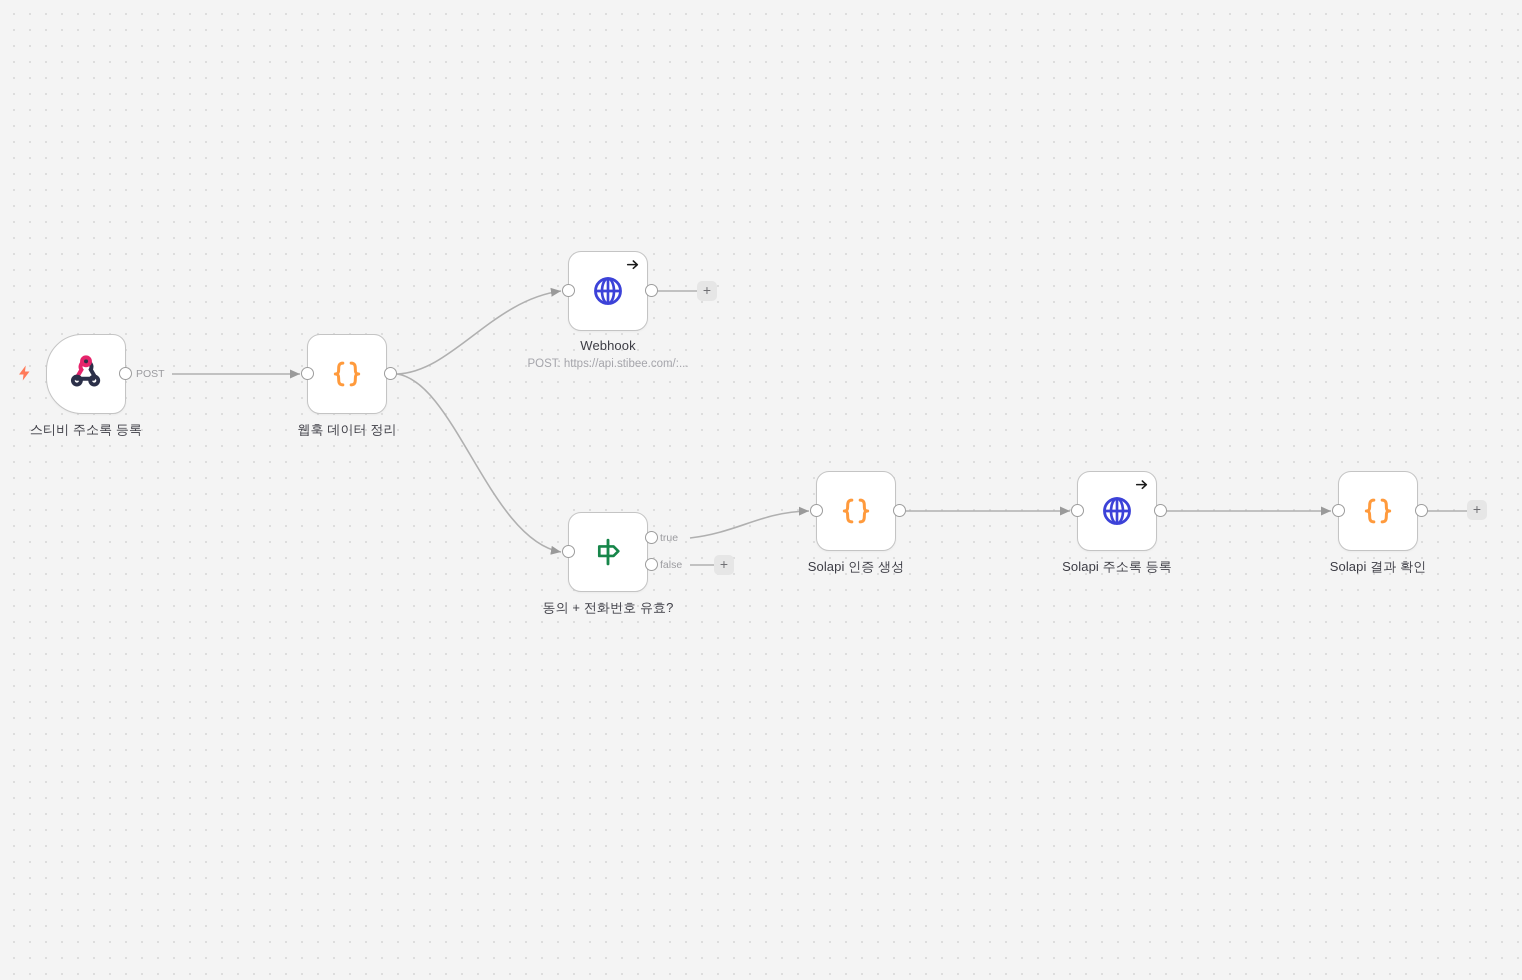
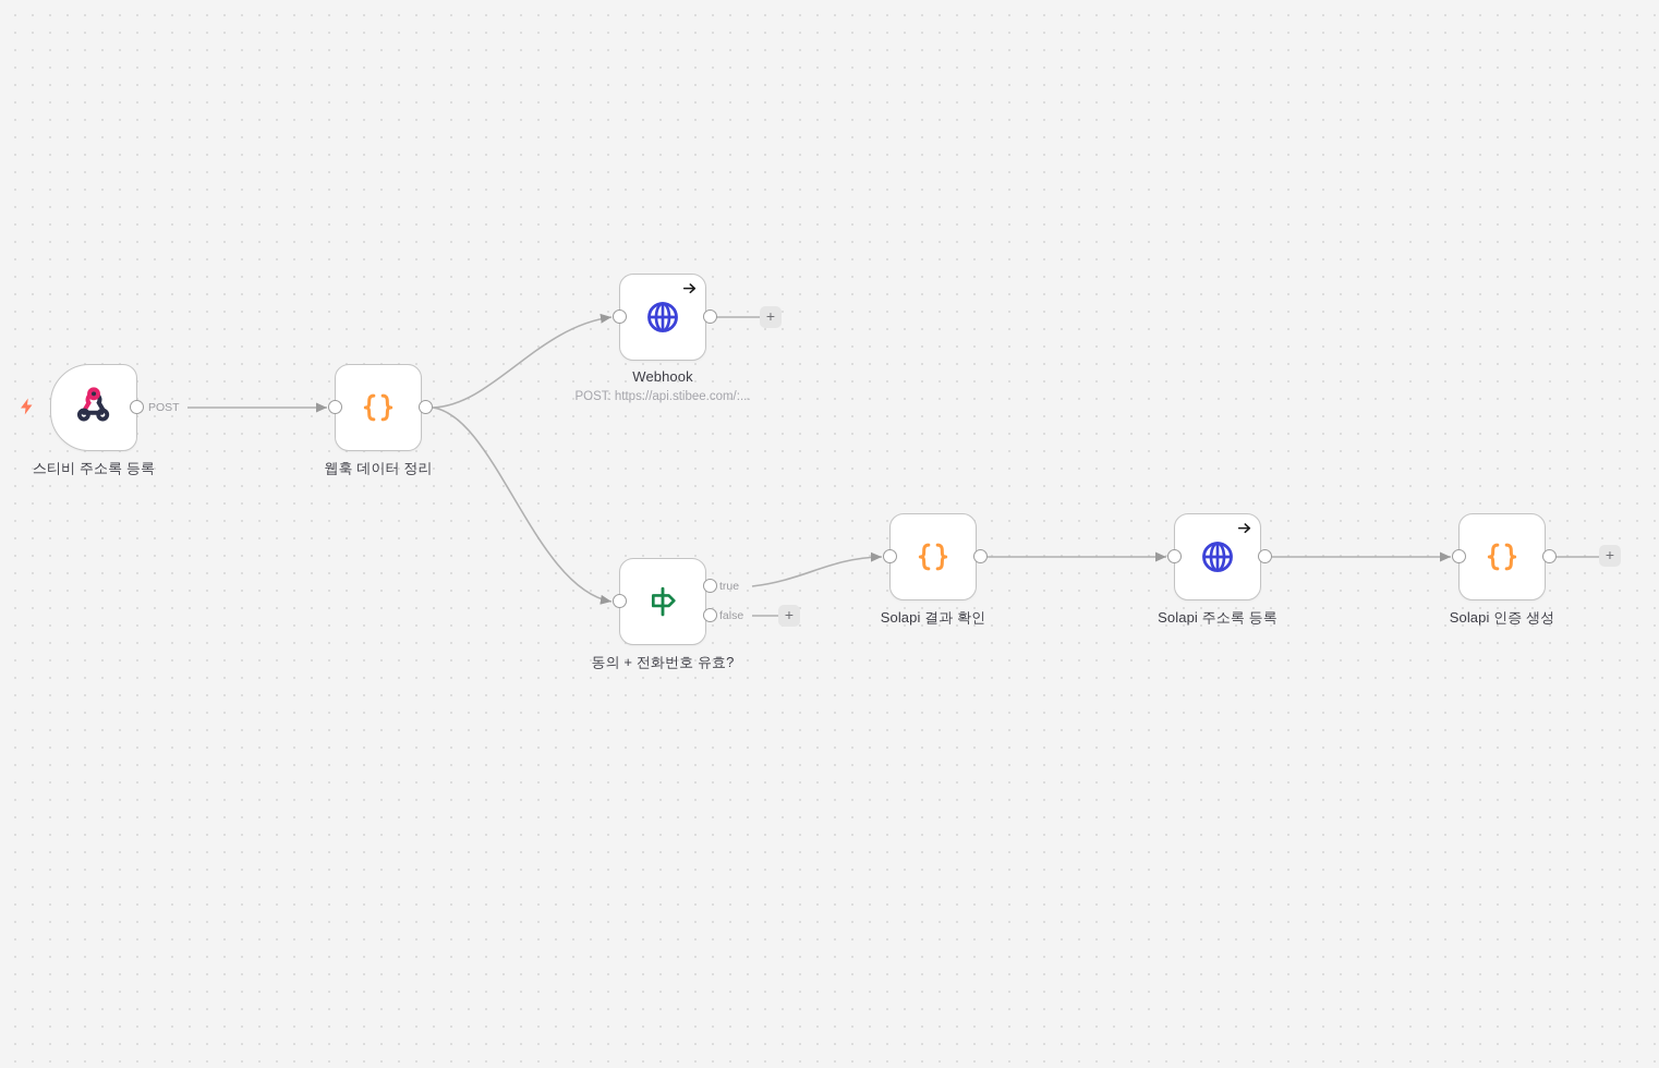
  POST
  스티비 주소록 등록
  웹훅 데이터 정리
  Webhook
  POST: https://api.stibee.com/:...
  true
  false
  동의 + 전화번호 유효?
- Solapi 인증 생성
+ Solapi 결과 확인
  Solapi 주소록 등록
- Solapi 결과 확인
+ Solapi 인증 생성
  +
  +
  +
